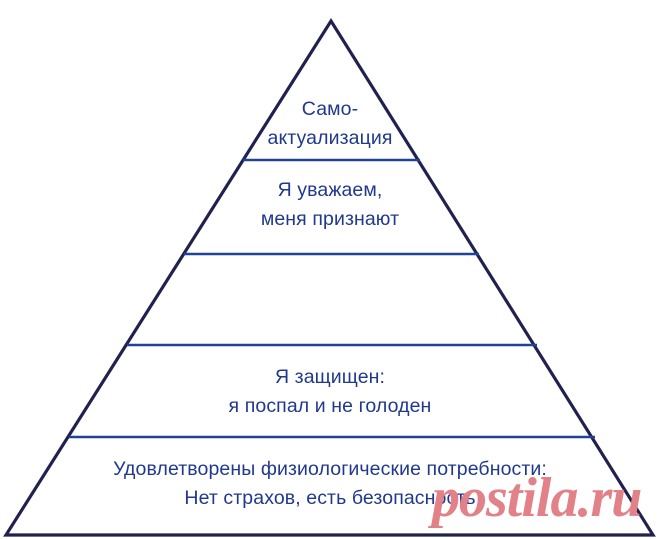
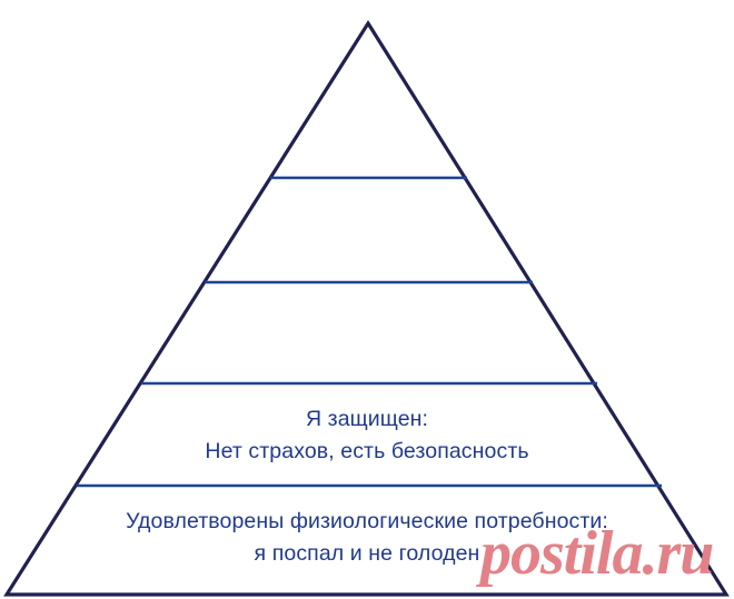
- Само-
- актуализация
- Я уважаем,
- меня признают
  Я защищен:
- я поспал и не голоден
+ Нет страхов, есть безопасность
  Удовлетворены физиологические потребности:
- Нет страхов, есть безопасность
+ я поспал и не голоден
  postila.ru
